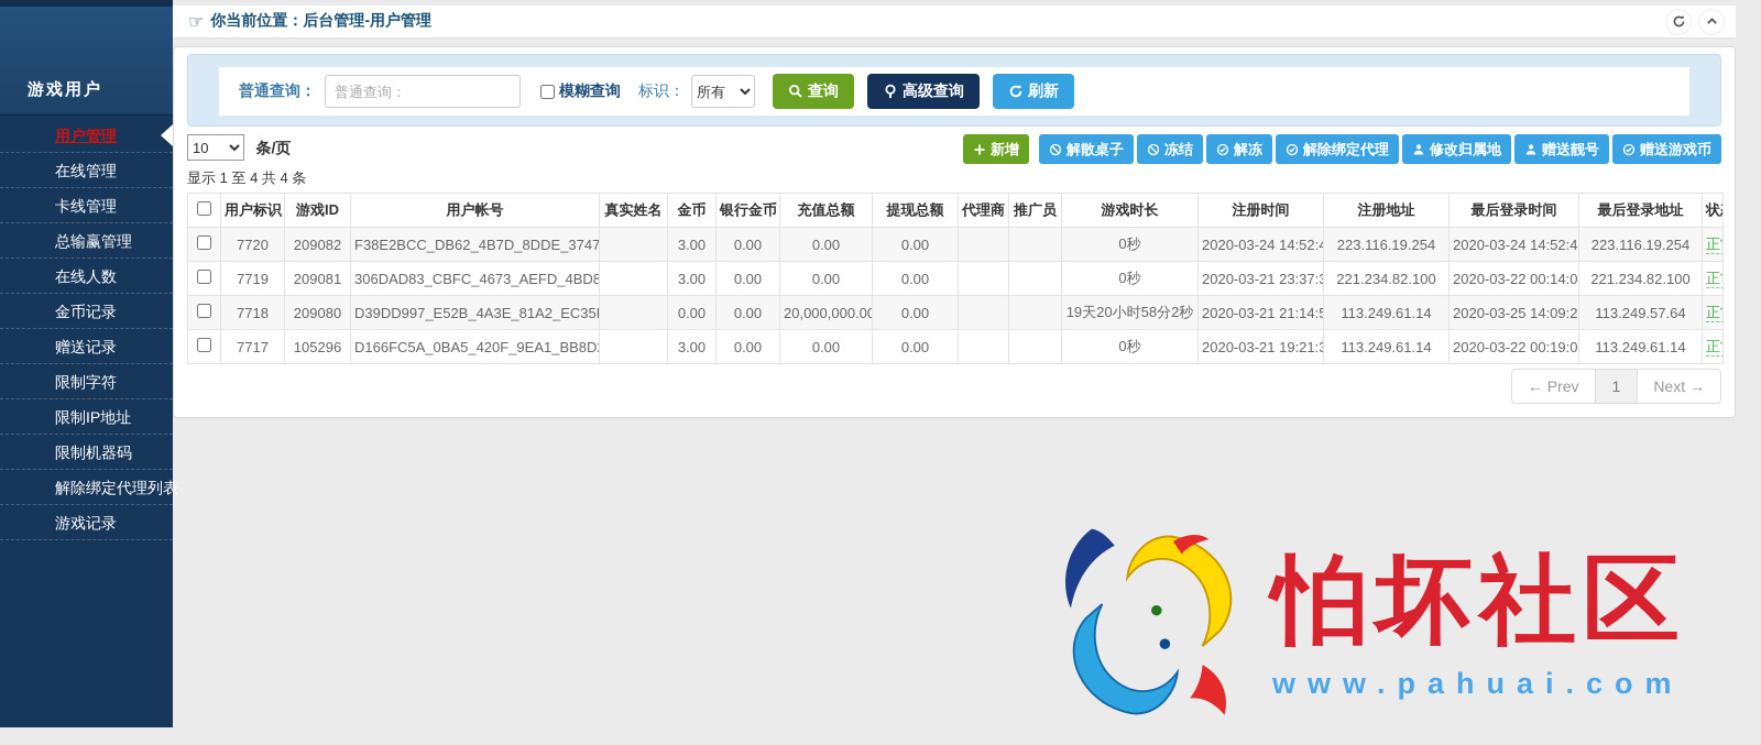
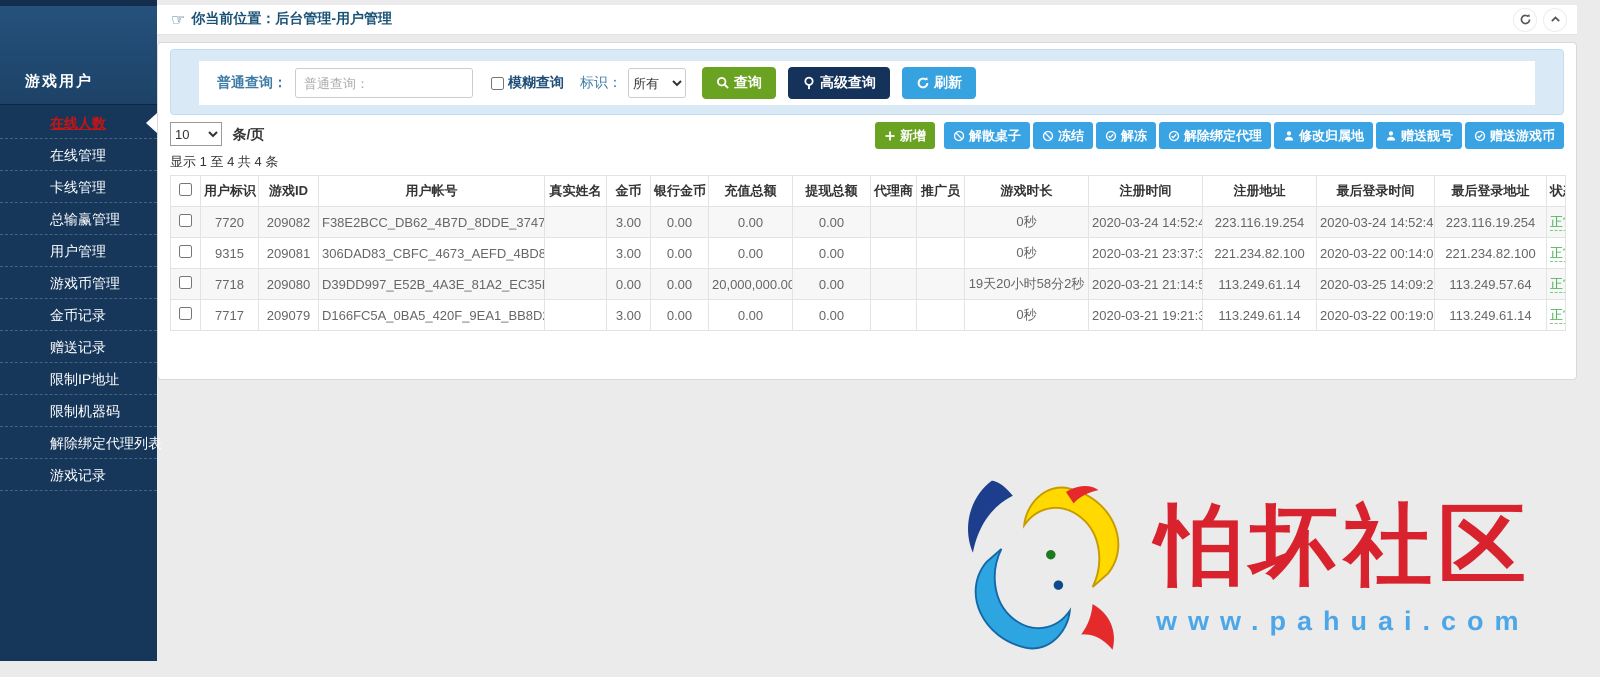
  游戏用户
- 用户管理
+ 在线人数
  在线管理
  卡线管理
  总输赢管理
- 在线人数
+ 用户管理
+ 游戏币管理
  金币记录
  赠送记录
- 限制字符
  限制IP地址
  限制机器码
  解除绑定代理列表
  游戏记录
  ☞
  你当前位置：后台管理-用户管理
  普通查询：
  普通查询：
  模糊查询
  标识：
  所有
  查询
  高级查询
  刷新
  10 条/页
  新增
  解散桌子
  冻结
  解冻
  解除绑定代理
  修改归属地
  赠送靓号
  赠送游戏币
  显示 1 至 4 共 4 条
  	用户标识	游戏ID	用户帐号	真实姓名	金币	银行金币	充值总额	提现总额	代理商	推广员	游戏时长	注册时间	注册地址	最后登录时间	最后登录地址	状
  	7720	209082	F38E2BCC_DB62_4B7D_8DDE_3747		3.00	0.00	0.00	0.00			0秒	2020-03-24 14:52:4	223.116.19.254	2020-03-24 14:52:4	223.116.19.254	正
- 	7719	209081	306DAD83_CBFC_4673_AEFD_4BD8		3.00	0.00	0.00	0.00			0秒	2020-03-21 23:37:3	221.234.82.100	2020-03-22 00:14:0	221.234.82.100	正
+ 	9315	209081	306DAD83_CBFC_4673_AEFD_4BD8		3.00	0.00	0.00	0.00			0秒	2020-03-21 23:37:3	221.234.82.100	2020-03-22 00:14:0	221.234.82.100	正
  	7718	209080	D39DD997_E52B_4A3E_81A2_EC35		0.00	0.00	20,000,000.00	0.00			19天20小时58分2秒	2020-03-21 21:14:5	113.249.61.14	2020-03-25 14:09:2	113.249.57.64	正
- 	7717	105296	D166FC5A_0BA5_420F_9EA1_BB8D		3.00	0.00	0.00	0.00			0秒	2020-03-21 19:21:3	113.249.61.14	2020-03-22 00:19:0	113.249.61.14	正
+ 	7717	209079	D166FC5A_0BA5_420F_9EA1_BB8D		3.00	0.00	0.00	0.00			0秒	2020-03-21 19:21:3	113.249.61.14	2020-03-22 00:19:0	113.249.61.14	正
- ← Prev
- 1
- Next →
  怕坏社区
  www.pahuai.com
